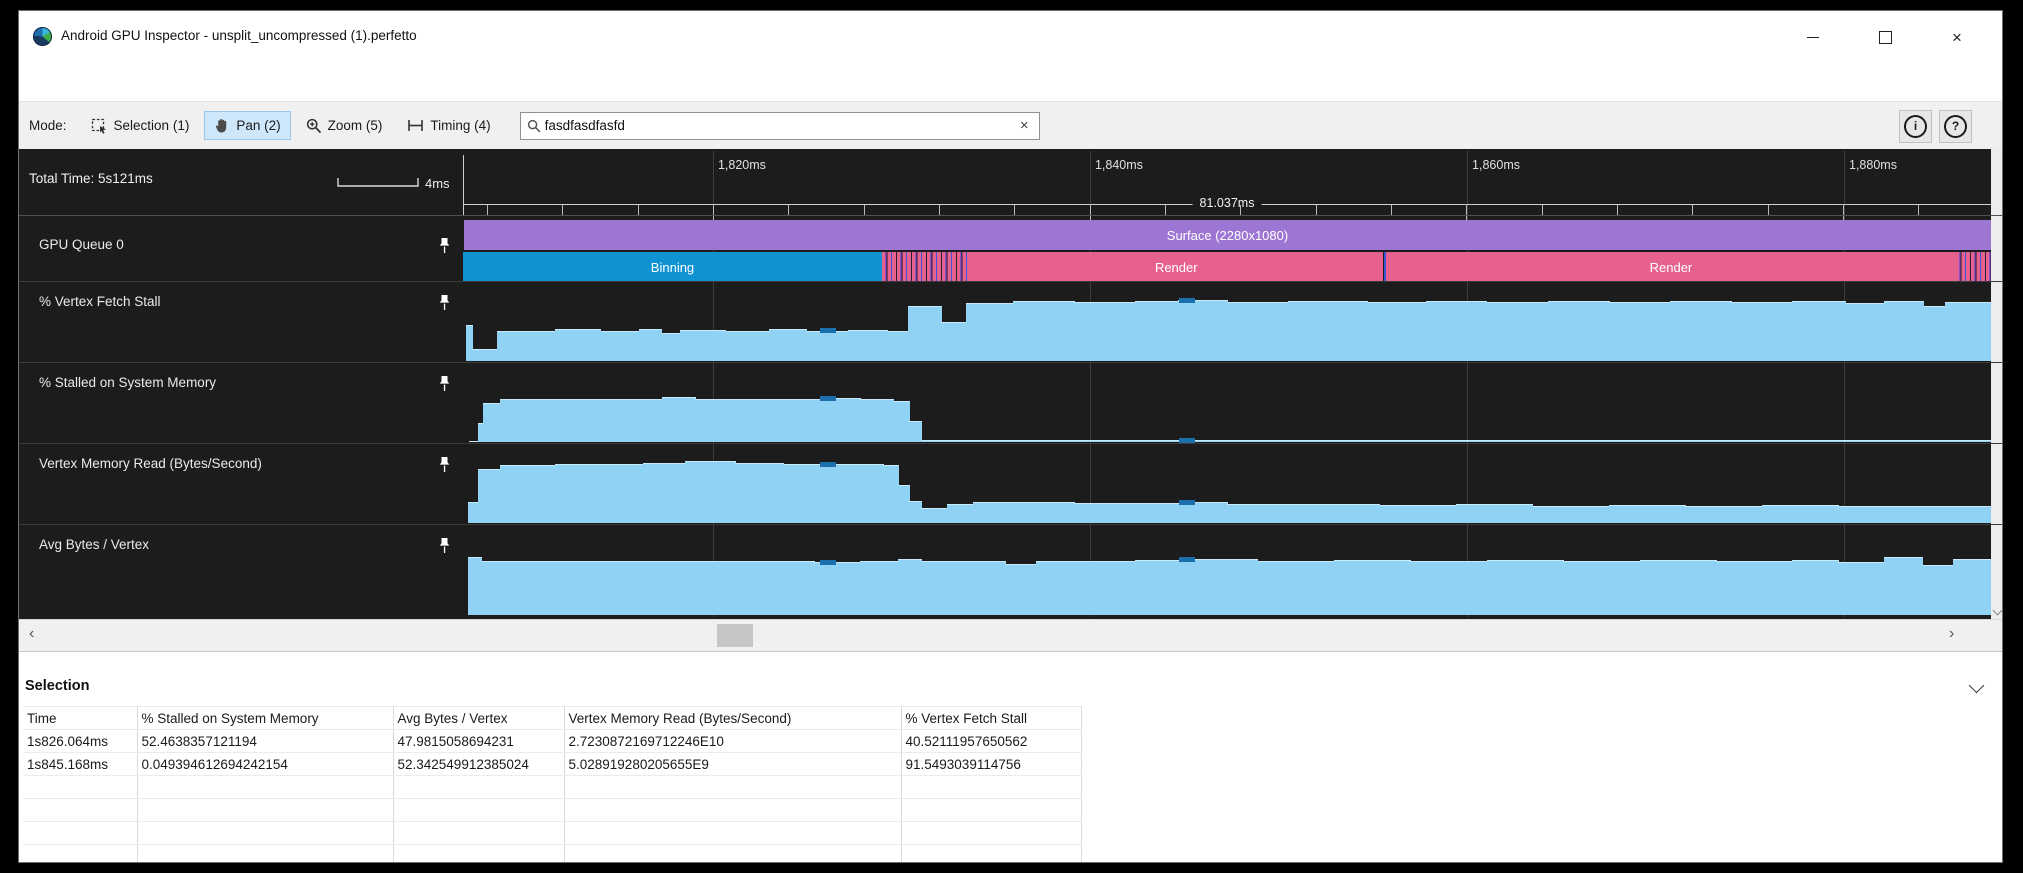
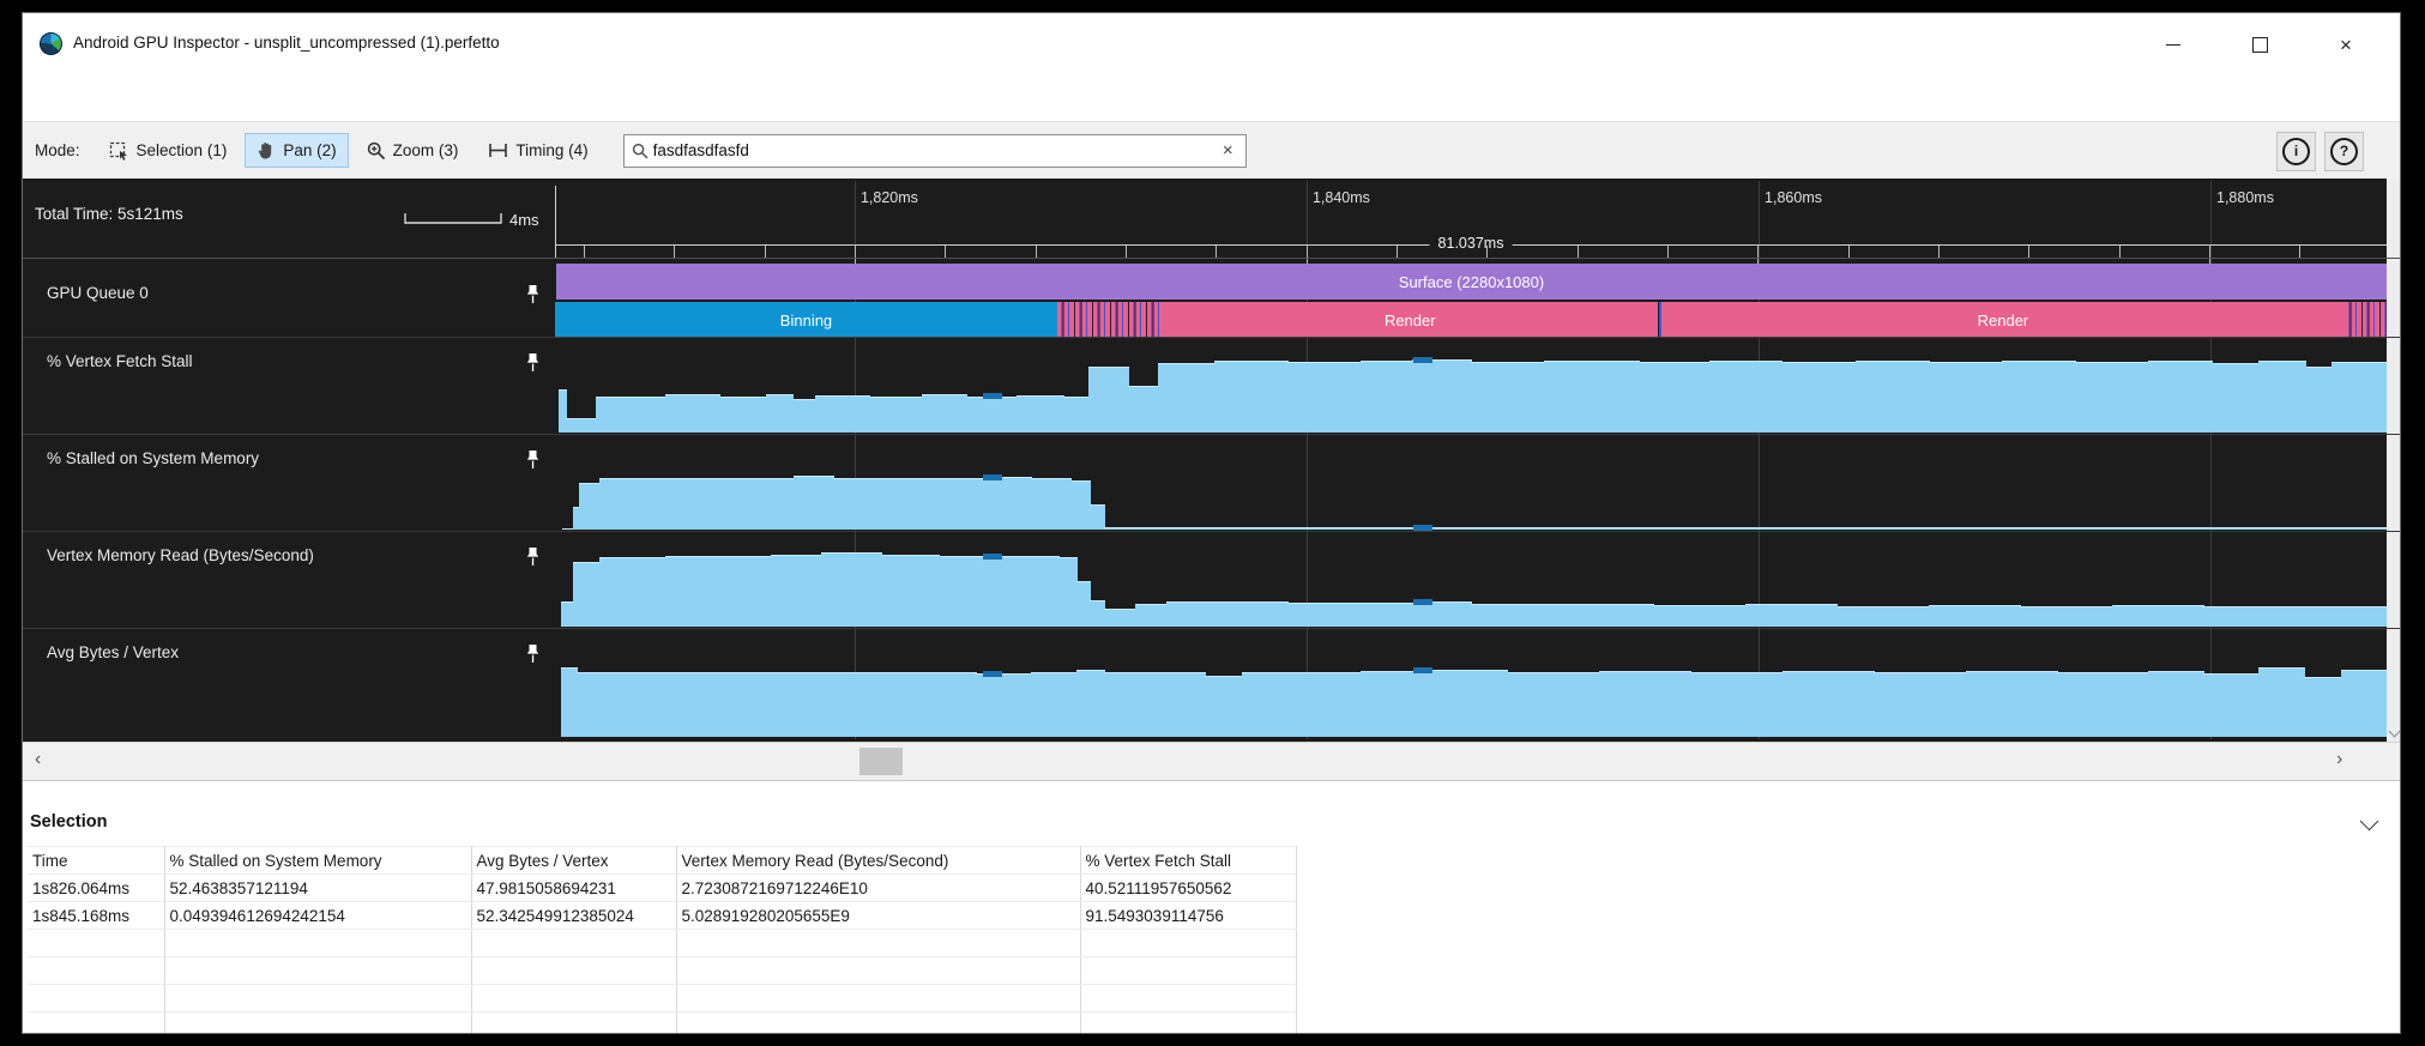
  Android GPU Inspector - unsplit_uncompressed (1).perfetto
  ×
  Mode:
  Selection (1)
  Pan (2)
- Zoom (5)
+ Zoom (3)
  Timing (4)
  fasdfasdfasfd
  ×
  i
  ?
  Total Time: 5s121ms
  4ms
  GPU Queue 0
  % Vertex Fetch Stall
  % Stalled on System Memory
  Vertex Memory Read (Bytes/Second)
  Avg Bytes / Vertex
  1,820ms
  1,840ms
  1,860ms
  1,880ms
  81.037ms
  Surface (2280x1080)
  Binning
  Render
  Render
  ‹
  ›
  Selection
  Time	% Stalled on System Memory	Avg Bytes / Vertex	Vertex Memory Read (Bytes/Second)	% Vertex Fetch Stall
  1s826.064ms	52.4638357121194	47.9815058694231	2.7230872169712246E10	40.52111957650562
  1s845.168ms	0.049394612694242154	52.342549912385024	5.028919280205655E9	91.5493039114756
